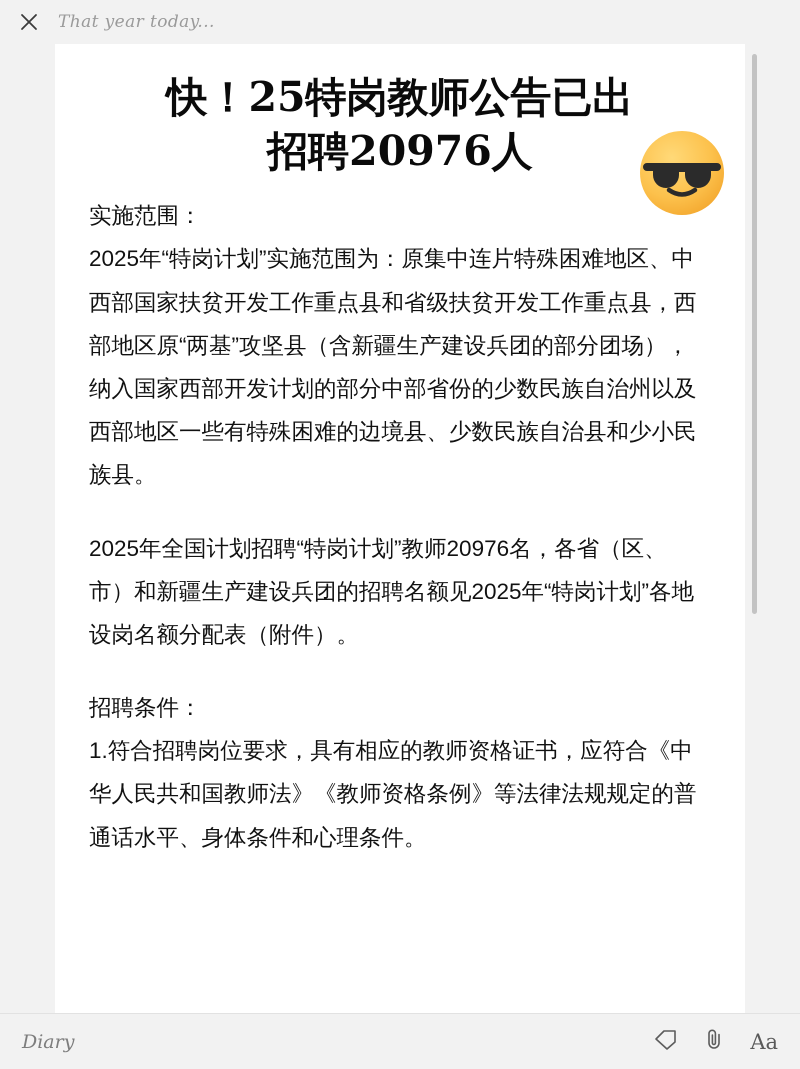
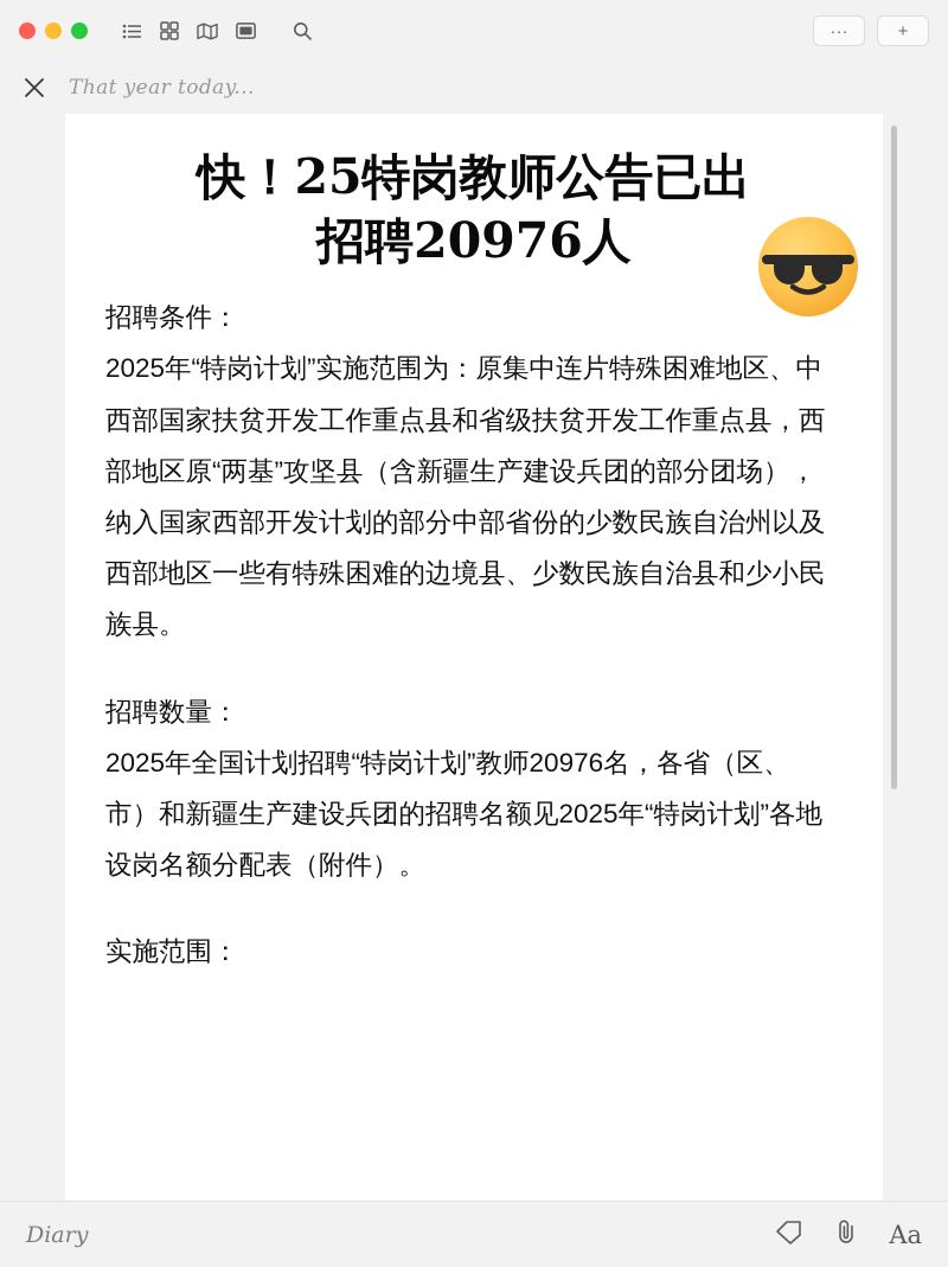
+ ···
+ +
  That year today...
  快！25特岗教师公告已出
  招聘20976人
- 实施范围：
+ 招聘条件：
  2025年“特岗计划”实施范围为：原集中连片特殊困难地区、中西部国家扶贫开发工作重点县和省级扶贫开发工作重点县，西部地区原“两基”攻坚县（含新疆生产建设兵团的部分团场），纳入国家西部开发计划的部分中部省份的少数民族自治州以及西部地区一些有特殊困难的边境县、少数民族自治县和少小民族县。
+ 招聘数量：
  2025年全国计划招聘“特岗计划”教师20976名，各省（区、市）和新疆生产建设兵团的招聘名额见2025年“特岗计划”各地设岗名额分配表（附件）。
- 招聘条件：
+ 实施范围：
- 1.符合招聘岗位要求，具有相应的教师资格证书，应符合《中华人民共和国教师法》《教师资格条例》等法律法规规定的普通话水平、身体条件和心理条件。
  Diary
  Aa
